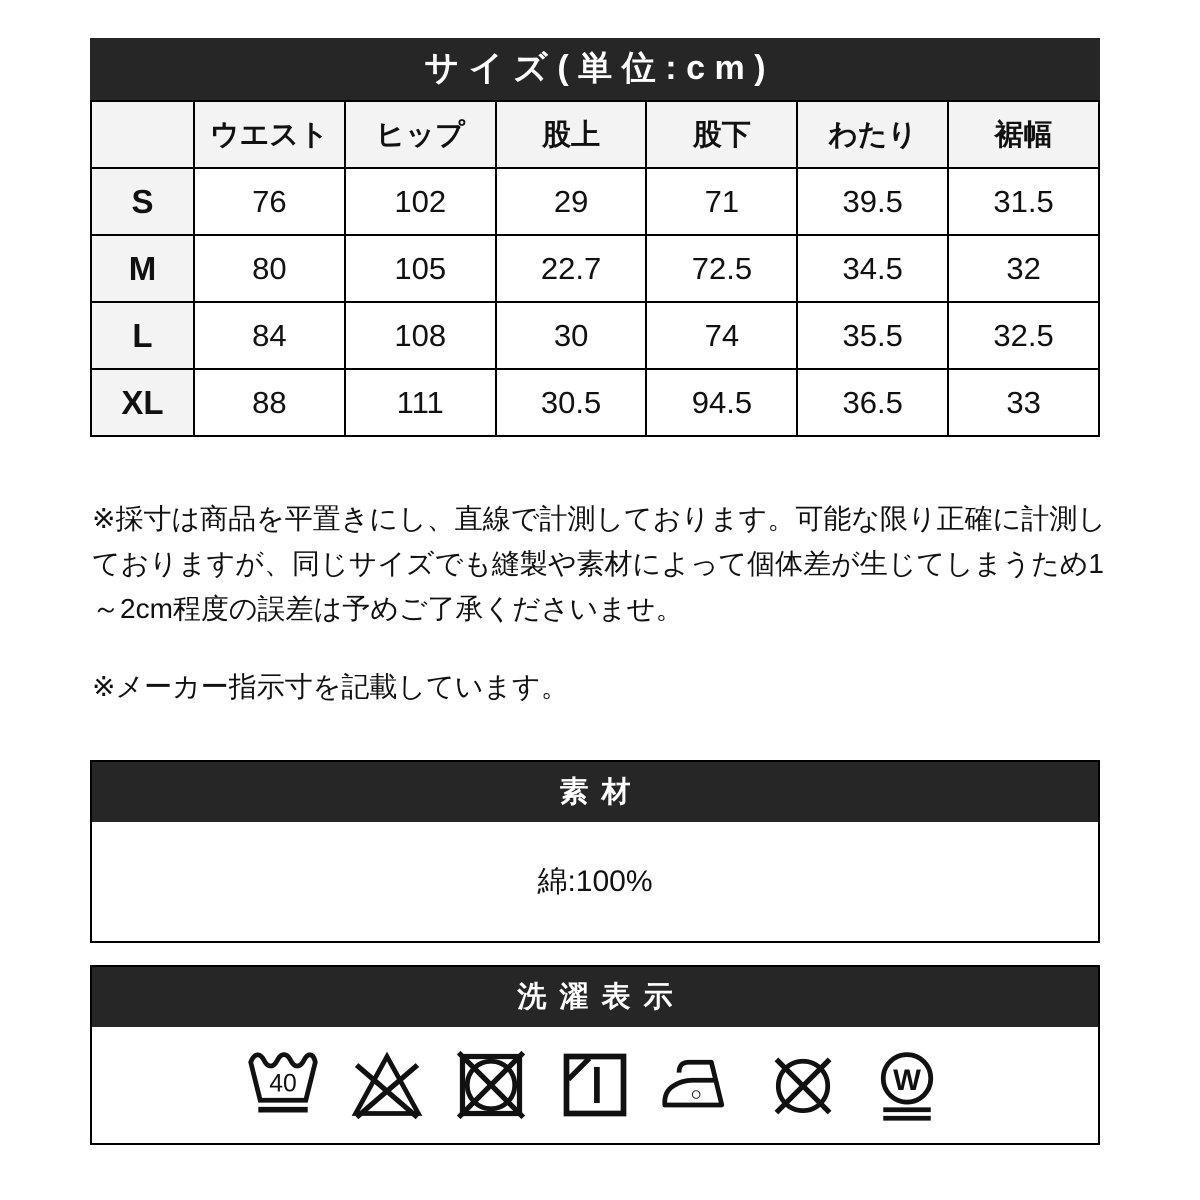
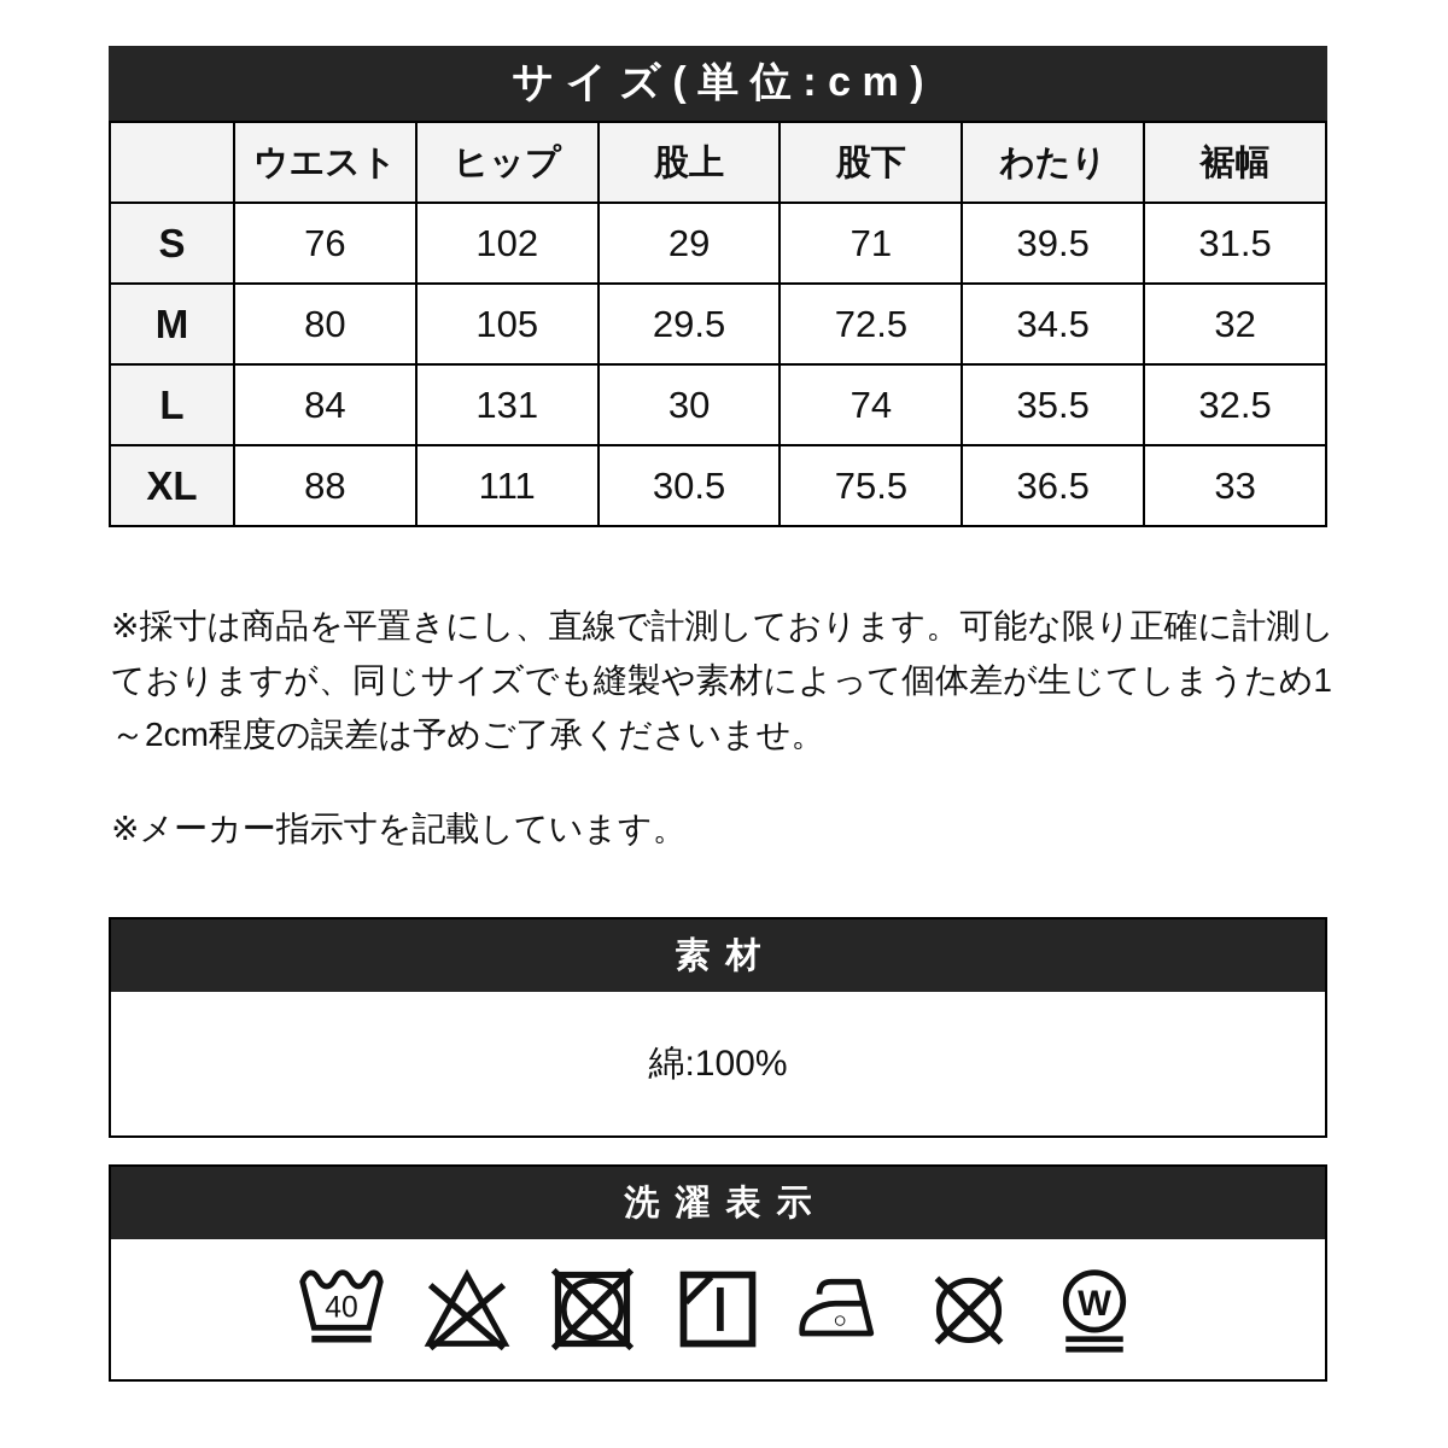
  サイズ(単位:cm)
  	ウエスト	ヒップ	股上	股下	わたり	裾幅
  S	76	102	29	71	39.5	31.5
- M	80	105	22.7	72.5	34.5	32
+ M	80	105	29.5	72.5	34.5	32
- L	84	108	30	74	35.5	32.5
+ L	84	131	30	74	35.5	32.5
- XL	88	111	30.5	94.5	36.5	33
+ XL	88	111	30.5	75.5	36.5	33
  ※採寸は商品を平置きにし、直線で計測しております。可能な限り正確に計測しておりますが、同じサイズでも縫製や素材によって個体差が生じてしまうため1～2cm程度の誤差は予めご了承くださいませ。
  ※メーカー指示寸を記載しています。
  素材
  綿:100%
  洗濯表示
  40
  W
